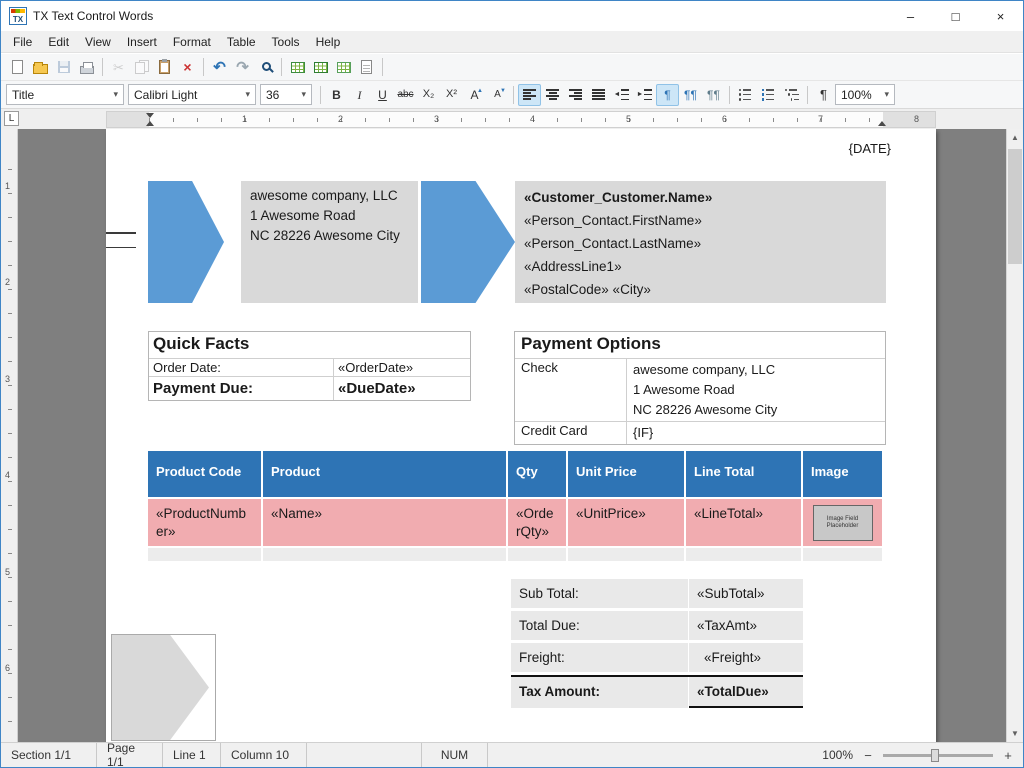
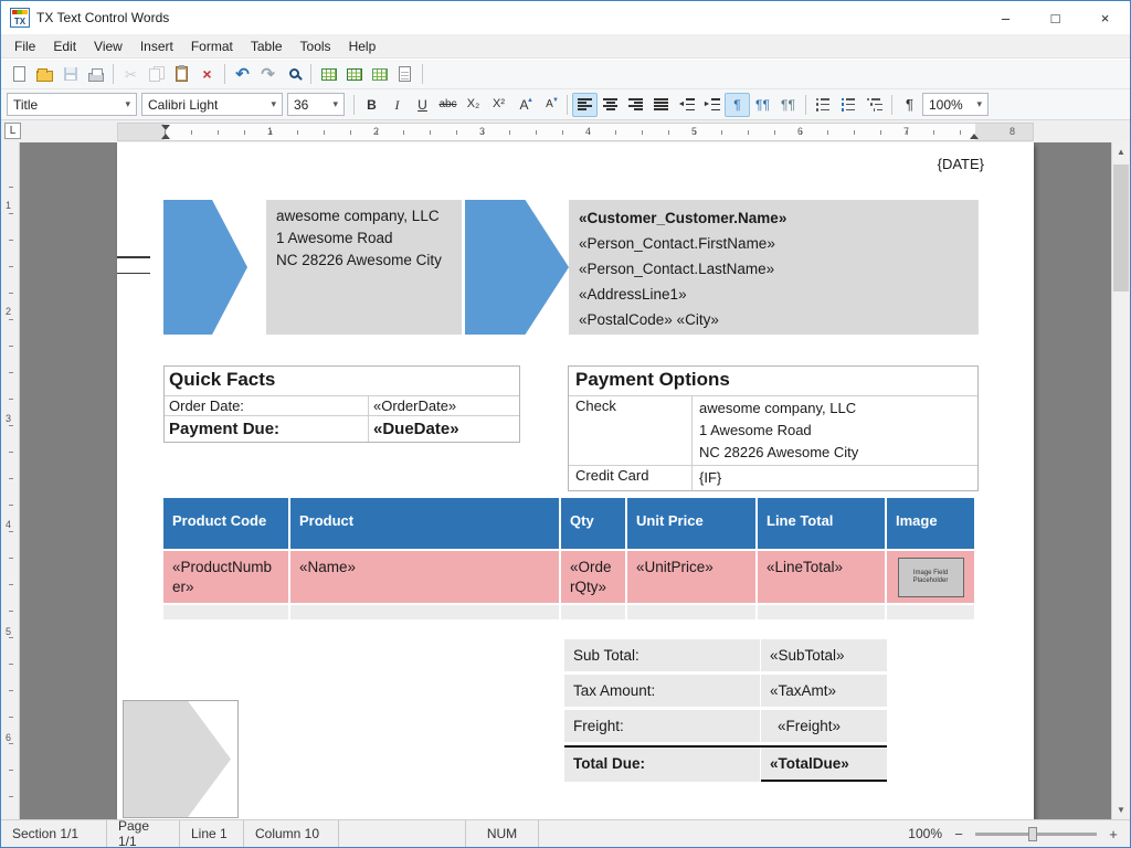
  TX
  TX Text Control Words
  –
  □
  ×
  File
  Edit
  View
  Insert
  Format
  Table
  Tools
  Help
  ✂
  ×
  ↶
  ↷
  Title
  Calibri Light
  36
  B
  I
  U
  abc
  X₂
  X²
  A
  A
  ¶
  ¶¶
  ¶¶
  ¶
  100%
  1
  2
  3
  4
  5
  6
  7
  8
  1
  2
  3
  4
  5
  6
  {DATE}
  awesome company, LLC
  1 Awesome Road
  NC 28226 Awesome City
  «Customer_Customer.Name»
  «Person_Contact.FirstName»
  «Person_Contact.LastName»
  «AddressLine1»
  «PostalCode» «City»
  Quick Facts
  Order Date:
  «OrderDate»
  Payment Due:
  «DueDate»
  Payment Options
  Check
  awesome company, LLC
  1 Awesome Road
  NC 28226 Awesome City
  Credit Card
  {IF}
  Product Code
  Product
  Qty
  Unit Price
  Line Total
  Image
  «ProductNumber»
  «Name»
  «OrderQty»
  «UnitPrice»
  «LineTotal»
  Sub Total:
  «SubTotal»
- Total Due:
+ Tax Amount:
  «TaxAmt»
  Freight:
  «Freight»
- Tax Amount:
+ Total Due:
  «TotalDue»
  ▲
  ▼
  Section 1/1
  Page 1/1
  Line 1
  Column 10
  NUM
  100%
  −
  +
